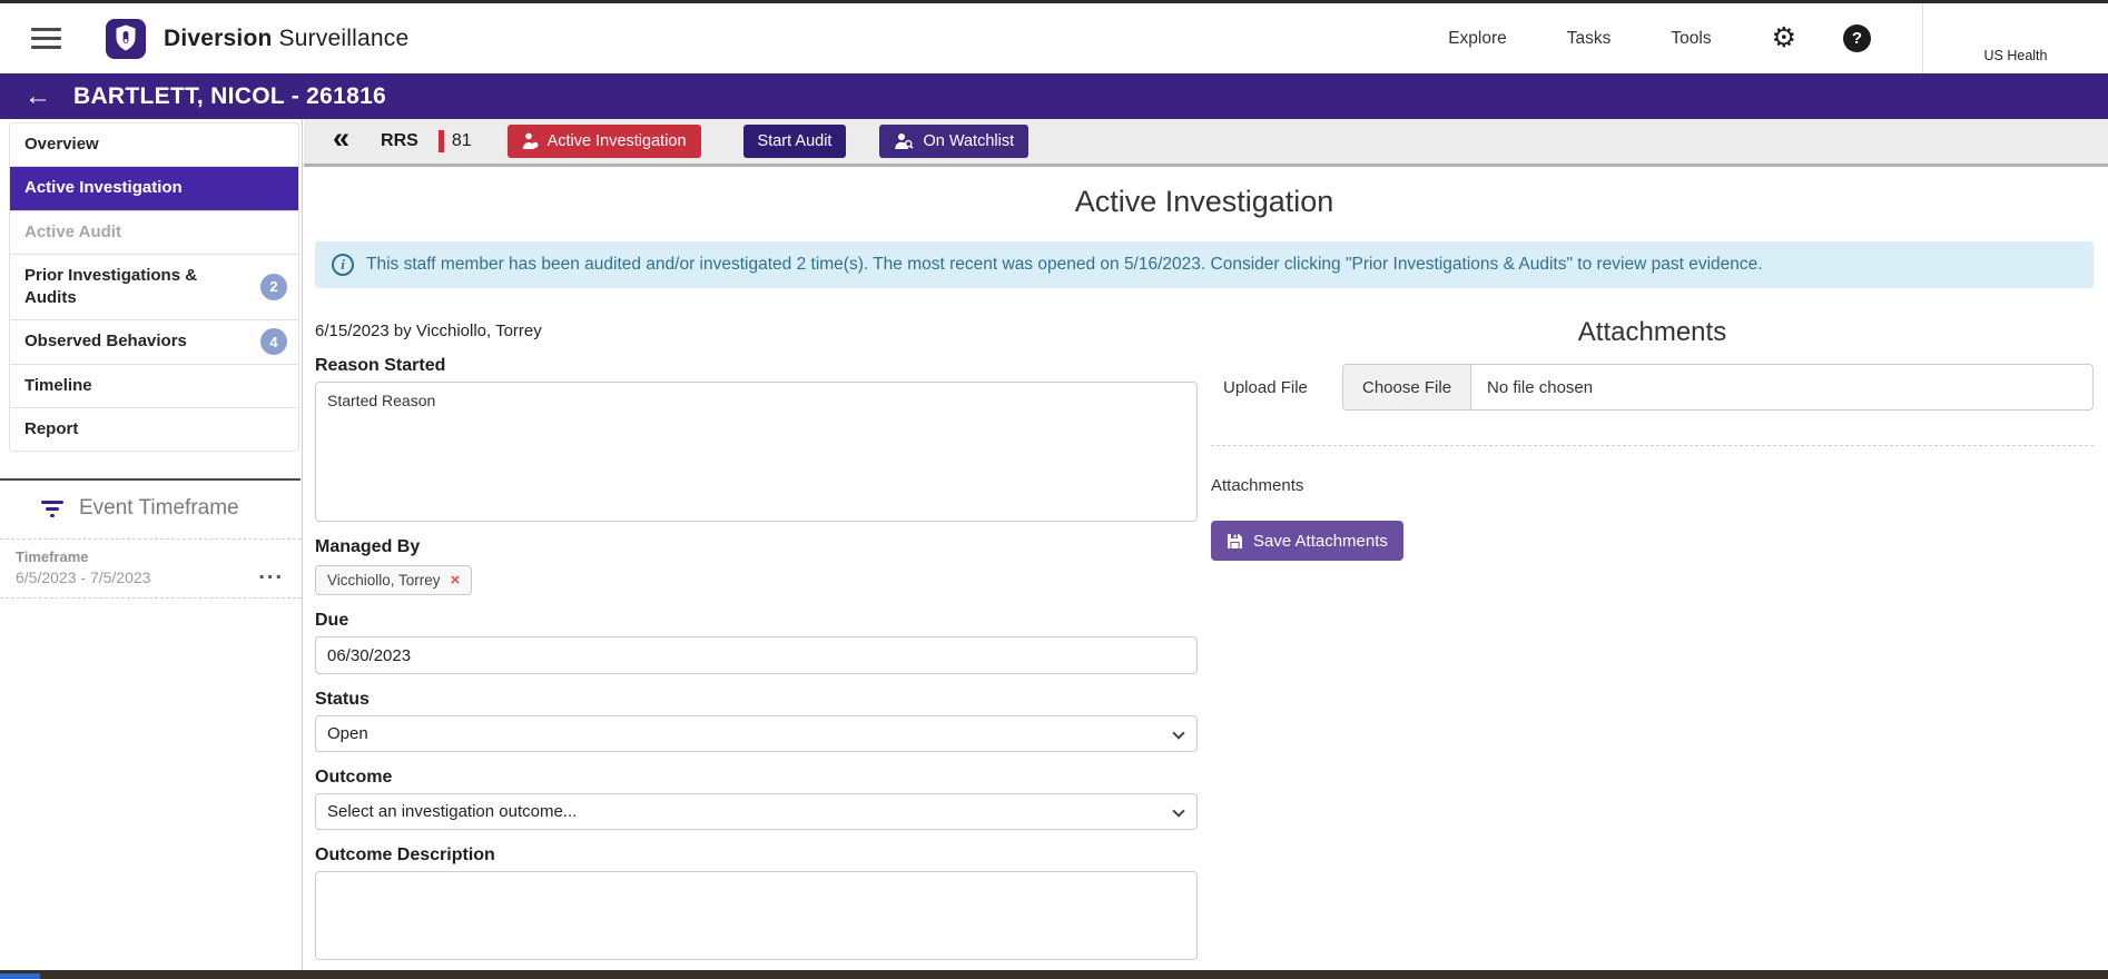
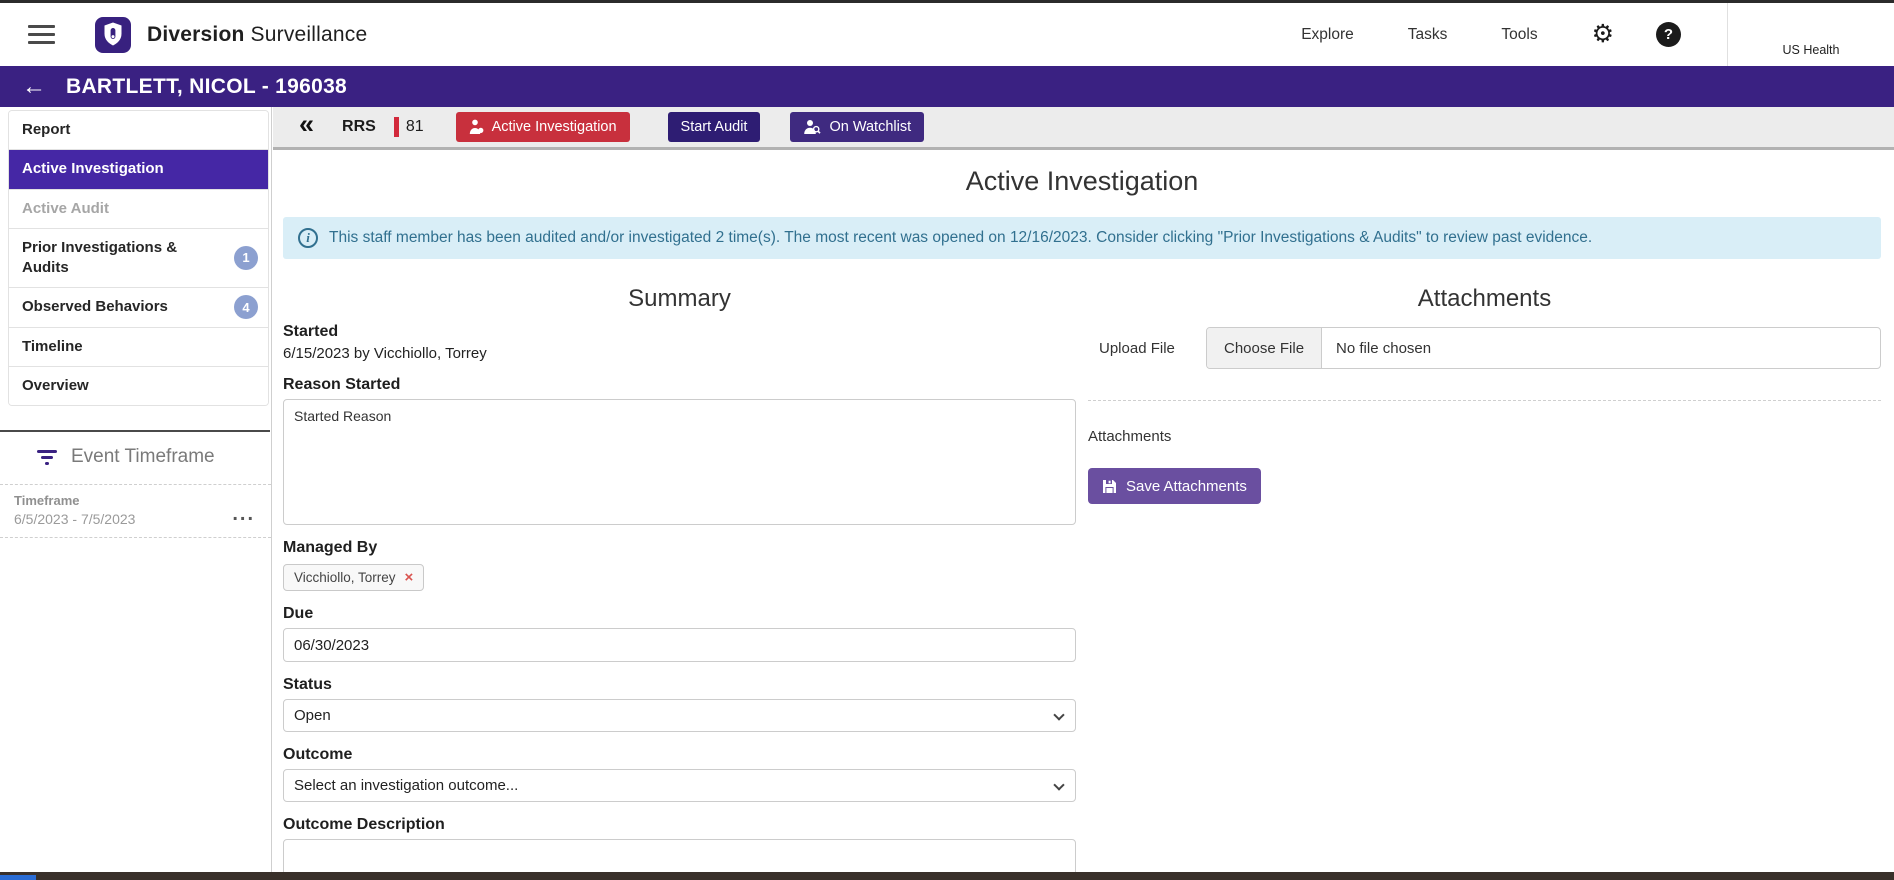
  Diversion Surveillance
  Explore
  Tasks
  Tools
  ⚙
  ?
  US Health
  ←
- BARTLETT, NICOL - 261816
+ BARTLETT, NICOL - 196038
- Overview
+ Report
  Active Investigation
  Active Audit
  Prior Investigations & Audits
- 2
+ 1
  Observed Behaviors
  4
  Timeline
- Report
+ Overview
  Event Timeframe
  Timeframe
  6/5/2023 - 7/5/2023
  ...
  «
  RRS
  81
  Active Investigation
  Start Audit
  On Watchlist
  Active Investigation
  i
- This staff member has been audited and/or investigated 2 time(s). The most recent was opened on 5/16/2023. Consider clicking "Prior Investigations & Audits" to review past evidence.
+ This staff member has been audited and/or investigated 2 time(s). The most recent was opened on 12/16/2023. Consider clicking "Prior Investigations & Audits" to review past evidence.
+ Summary
+ Started
  6/15/2023 by Vicchiollo, Torrey
  Reason Started
  Started Reason
  Managed By
  Vicchiollo, Torrey
  ×
  Due
  06/30/2023
  Status
  Open
  Outcome
  Select an investigation outcome...
  Outcome Description
  Attachments
  Upload File
  Choose File
  No file chosen
  Attachments
  Save Attachments
